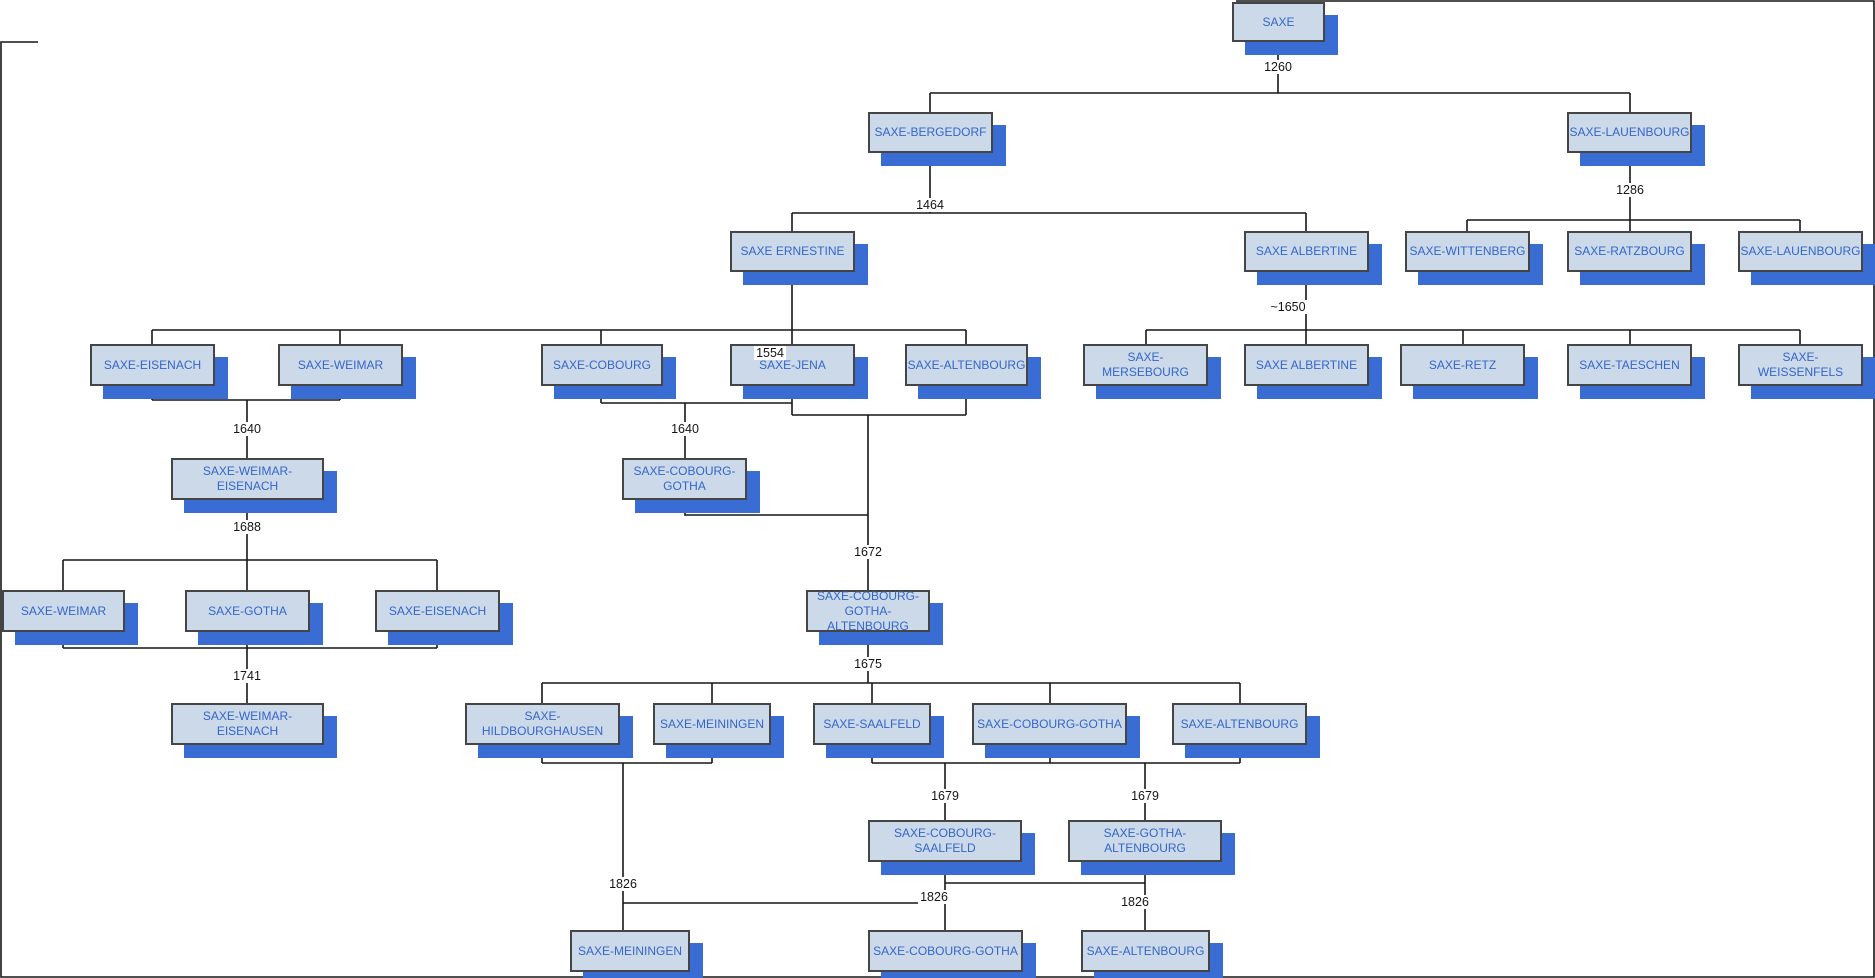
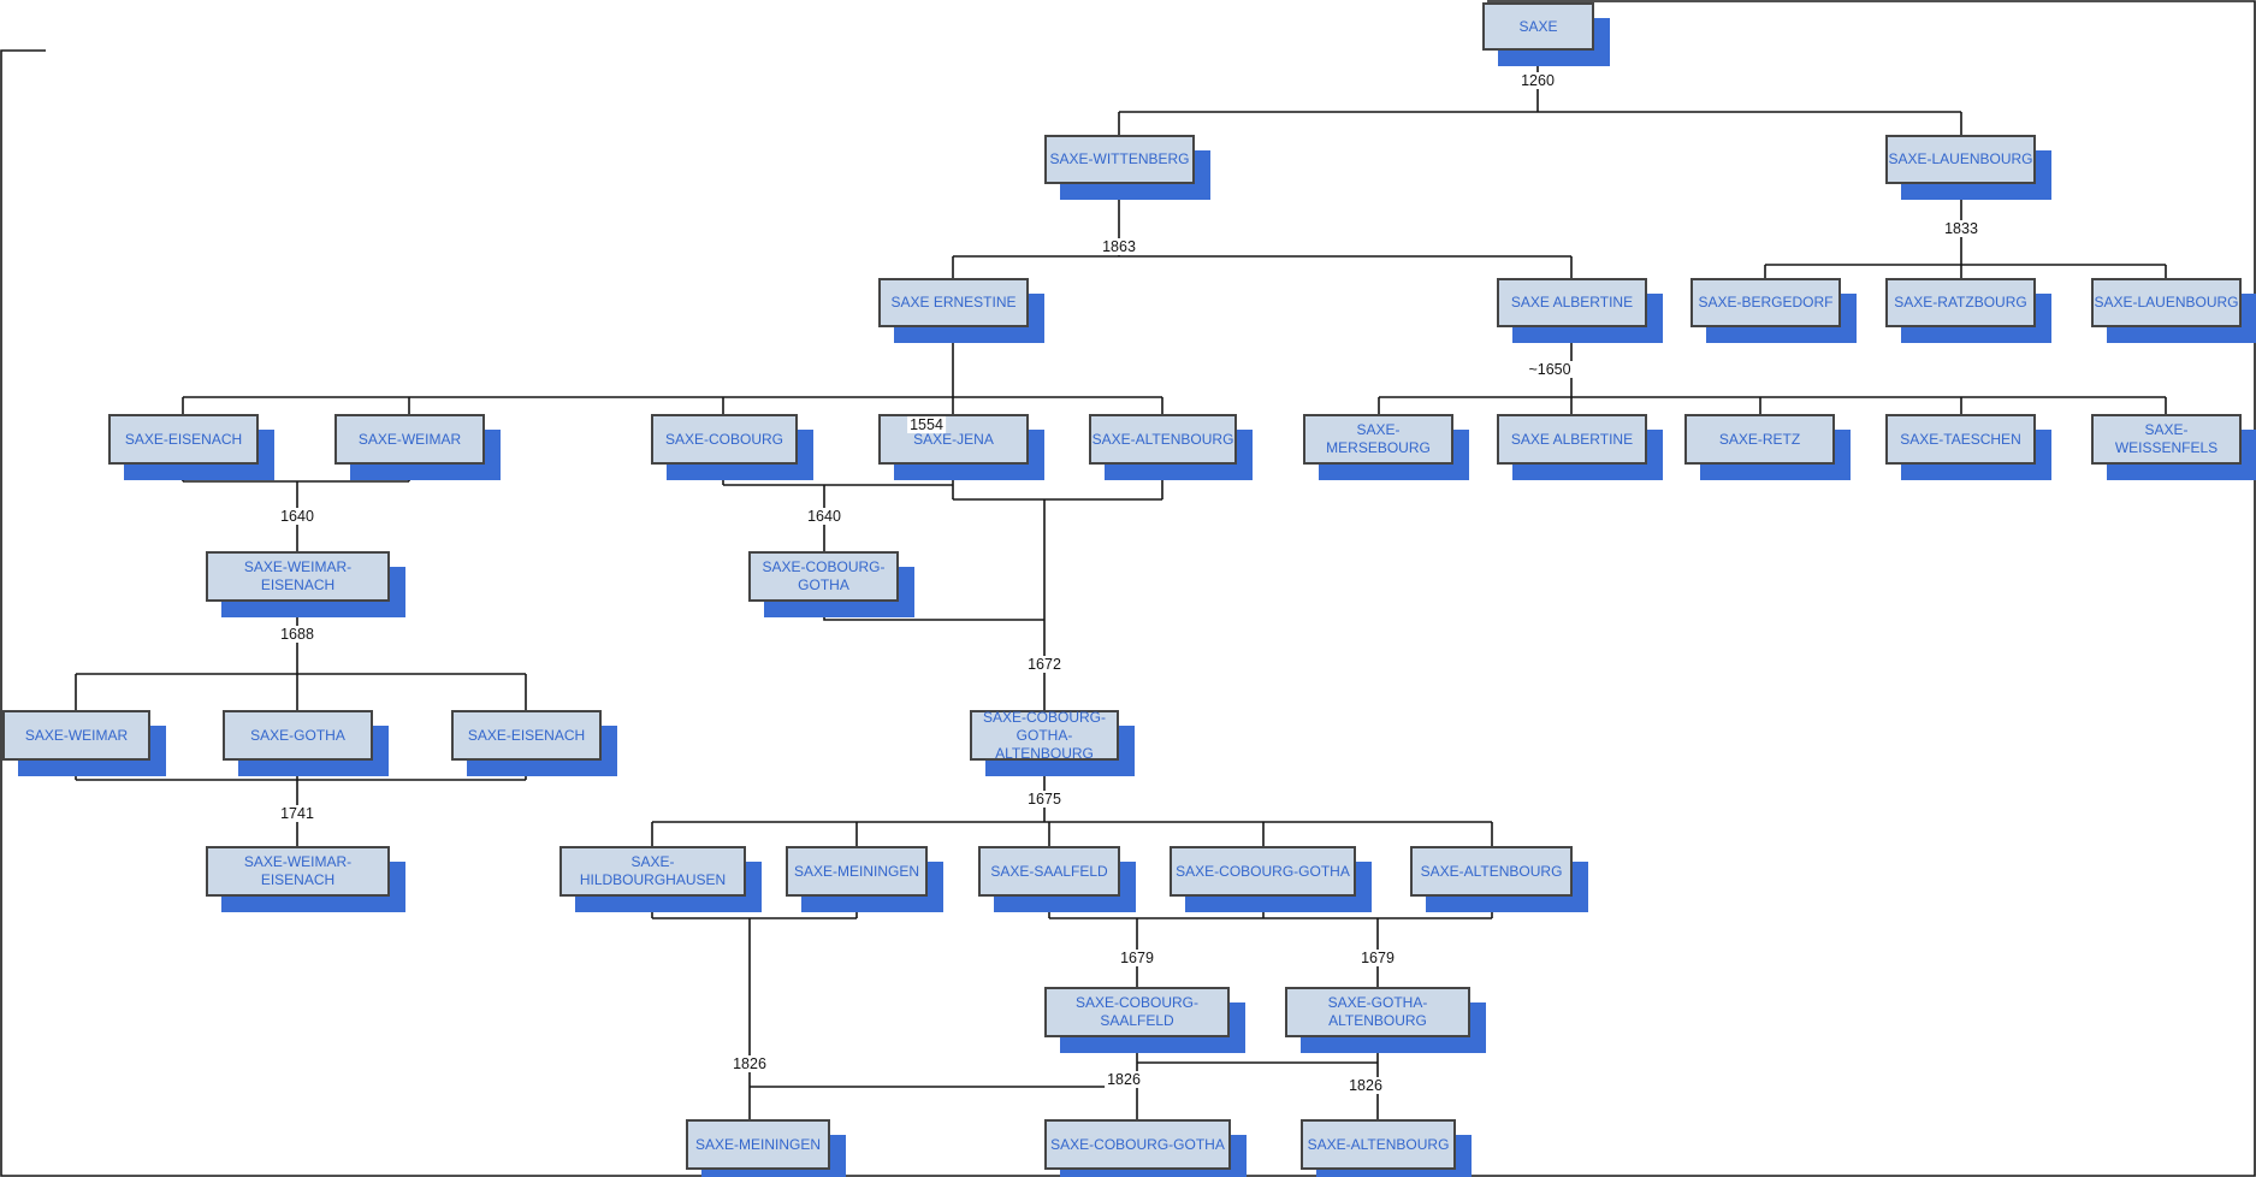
  SAXE
- SAXE-BERGEDORF
+ SAXE-WITTENBERG
  SAXE-LAUENBOURG
  SAXE ERNESTINE
  SAXE ALBERTINE
- SAXE-WITTENBERG
+ SAXE-BERGEDORF
  SAXE-RATZBOURG
  SAXE-LAUENBOURG
  SAXE-EISENACH
  SAXE-WEIMAR
  SAXE-COBOURG
  SAXE-JENA
  SAXE-ALTENBOURG
  SAXE-MERSEBOURG
  SAXE ALBERTINE
  SAXE-RETZ
  SAXE-TAESCHEN
  SAXE-WEISSENFELS
  SAXE-WEIMAR-EISENACH
  SAXE-COBOURG-
  GOTHA
  SAXE-WEIMAR
  SAXE-GOTHA
  SAXE-EISENACH
  SAXE-COBOURG-
  GOTHA-ALTENBOURG
  SAXE-WEIMAR-EISENACH
  SAXE-HILDBOURGHAUSEN
  SAXE-MEININGEN
  SAXE-SAALFELD
  SAXE-COBOURG-GOTHA
  SAXE-ALTENBOURG
  SAXE-COBOURG-SAALFELD
  SAXE-GOTHA-ALTENBOURG
  SAXE-MEININGEN
  SAXE-COBOURG-GOTHA
  SAXE-ALTENBOURG
  1260
- 1464
+ 1863
- 1286
+ 1833
  1554
  ~1650
  1640
  1640
  1688
  1672
  1741
  1675
  1679
  1679
  1826
  1826
  1826
